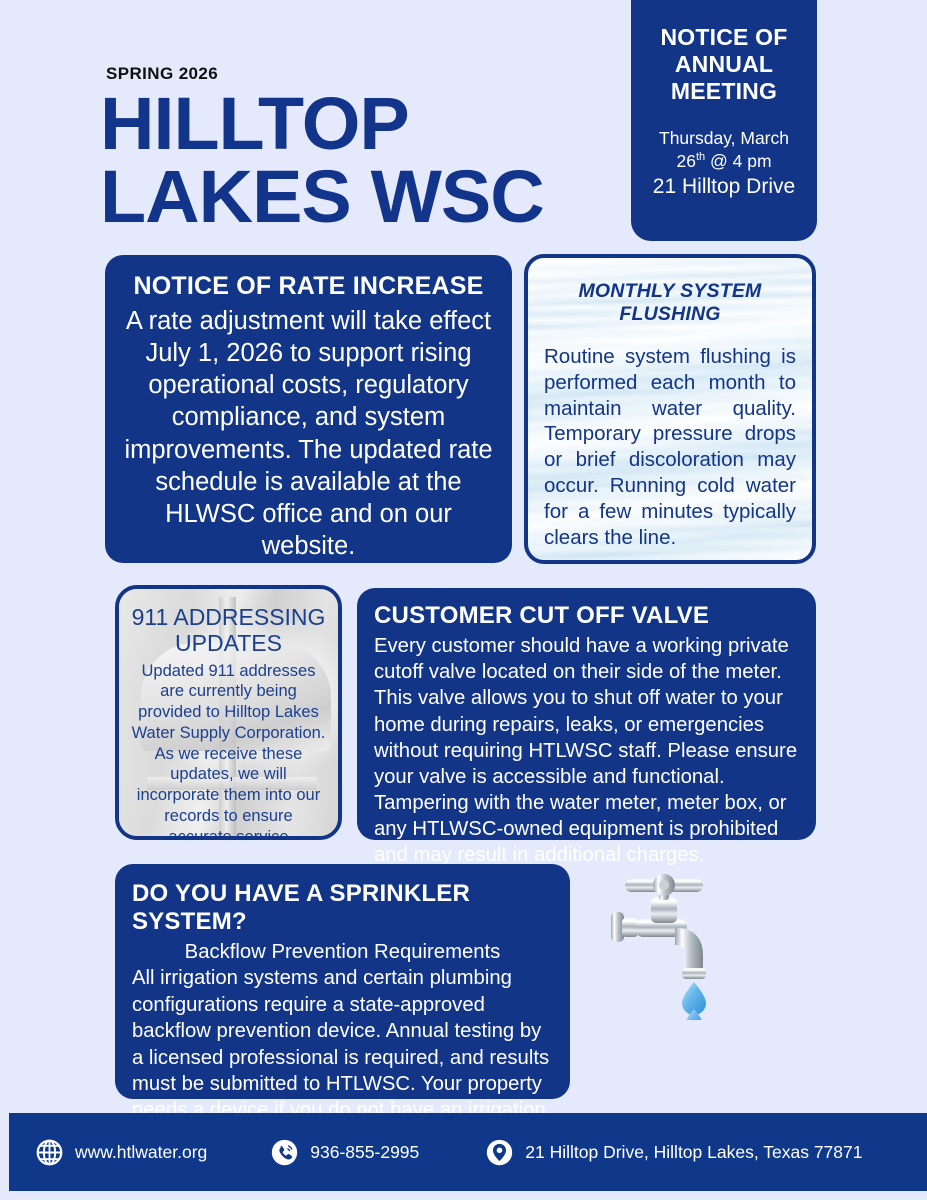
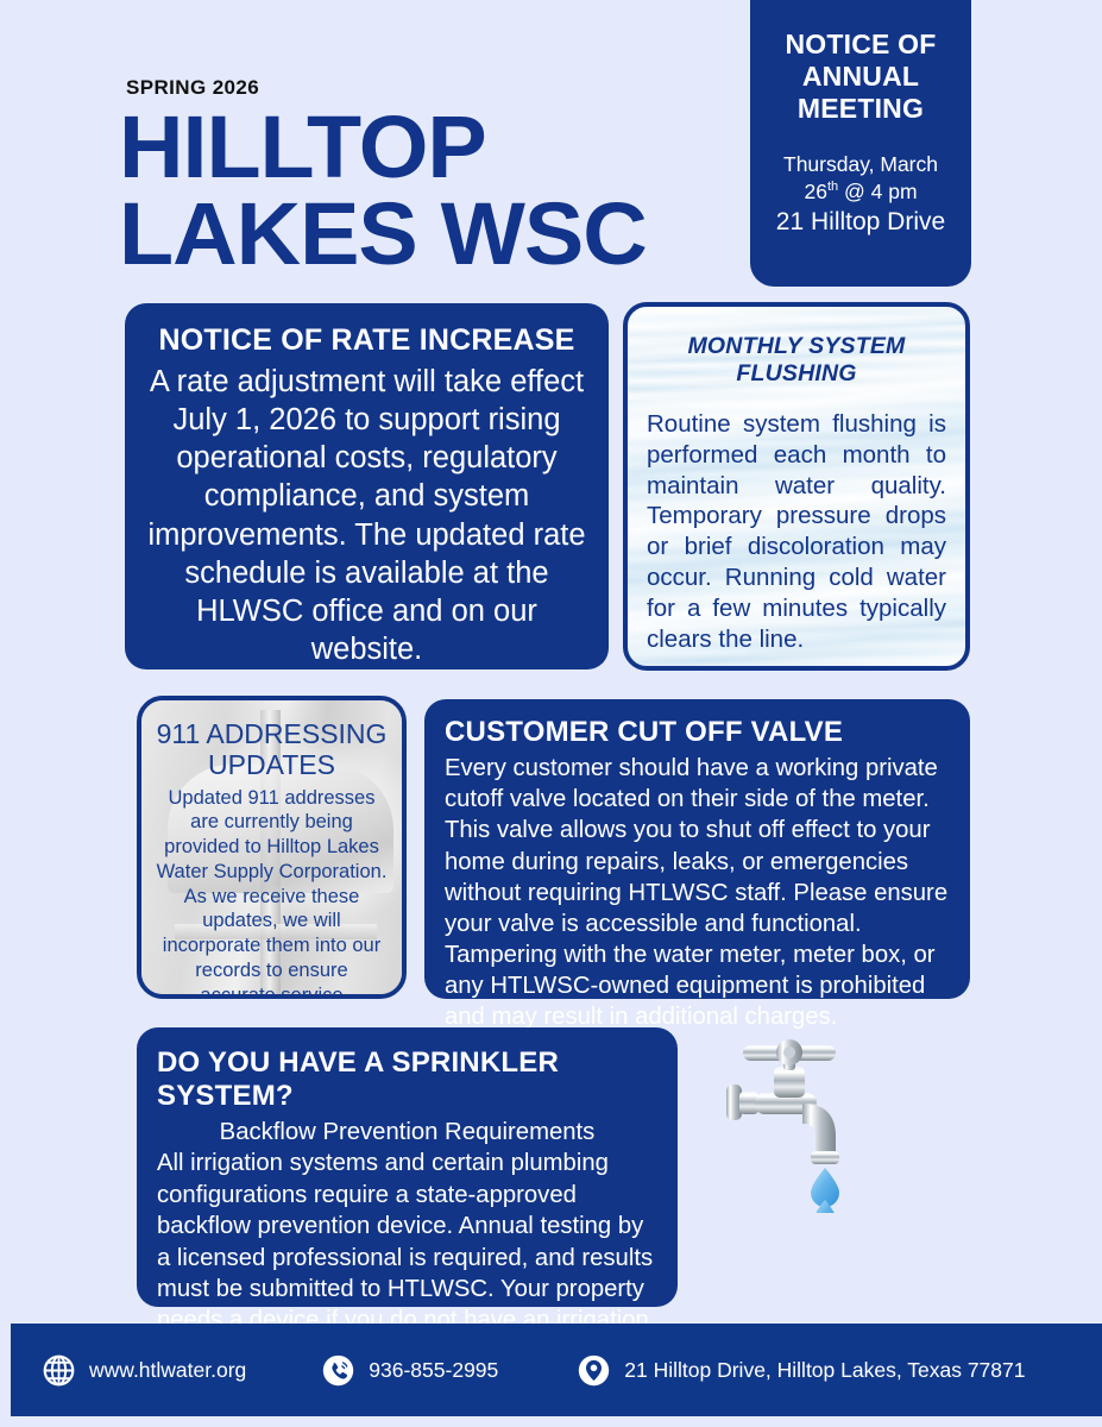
  SPRING 2026
  HILLTOP
  LAKES WSC
  NOTICE OF
  ANNUAL
  MEETING
  Thursday, March
  26th @ 4 pm
  21 Hilltop Drive
  NOTICE OF RATE INCREASE
  A rate adjustment will take effect July 1, 2026 to support rising operational costs, regulatory compliance, and system improvements. The updated rate schedule is available at the HLWSC office and on our website.
  MONTHLY SYSTEM FLUSHING
  Routine system flushing is performed each month to maintain water quality. Temporary pressure drops or brief discoloration may occur. Running cold water for a few minutes typically clears the line.
  911 ADDRESSING UPDATES
  Updated 911 addresses are currently being provided to Hilltop Lakes Water Supply Corporation. As we receive these updates, we will incorporate them into our records to ensure
  CUSTOMER CUT OFF VALVE
- Every customer should have a working private cutoff valve located on their side of the meter. This valve allows you to shut off water to your home during repairs, leaks, or emergencies without requiring HTLWSC staff. Please ensure your valve is accessible and functional. Tampering with the water meter, meter box, or any HTLWSC-owned equipment is prohibited and may result in additional charges.
+ Every customer should have a working private cutoff valve located on their side of the meter. This valve allows you to shut off effect to your home during repairs, leaks, or emergencies without requiring HTLWSC staff. Please ensure your valve is accessible and functional. Tampering with the water meter, meter box, or any HTLWSC-owned equipment is prohibited and may result in additional charges.
  DO YOU HAVE A SPRINKLER SYSTEM?
  Backflow Prevention Requirements
  All irrigation systems and certain plumbing configurations require a state-approved backflow prevention device. Annual testing by a licensed professional is required, and results must be submitted to HTLWSC. Your property needs a device if you do not have an irrigation
  www.htlwater.org
  936-855-2995
  21 Hilltop Drive, Hilltop Lakes, Texas 77871
